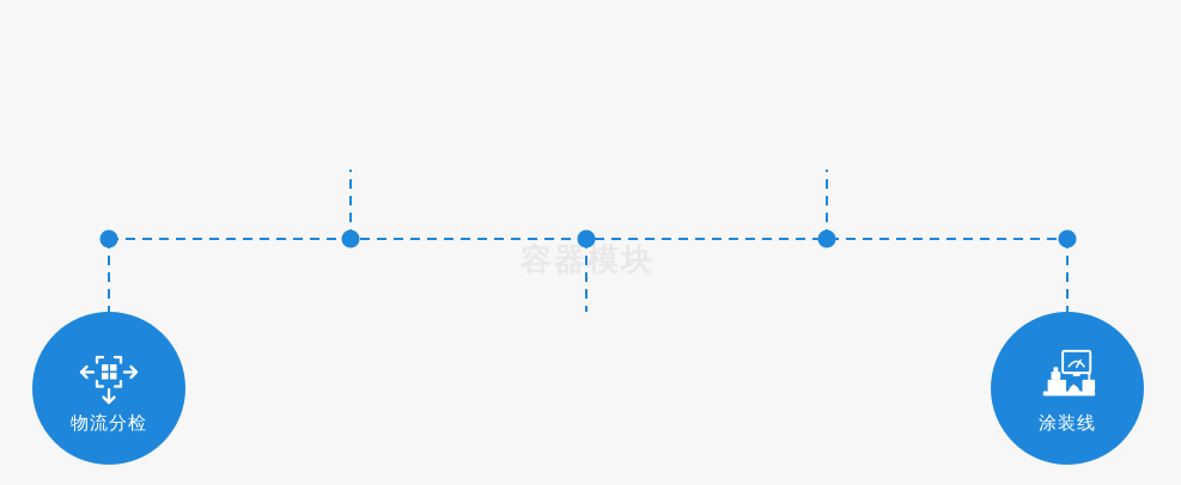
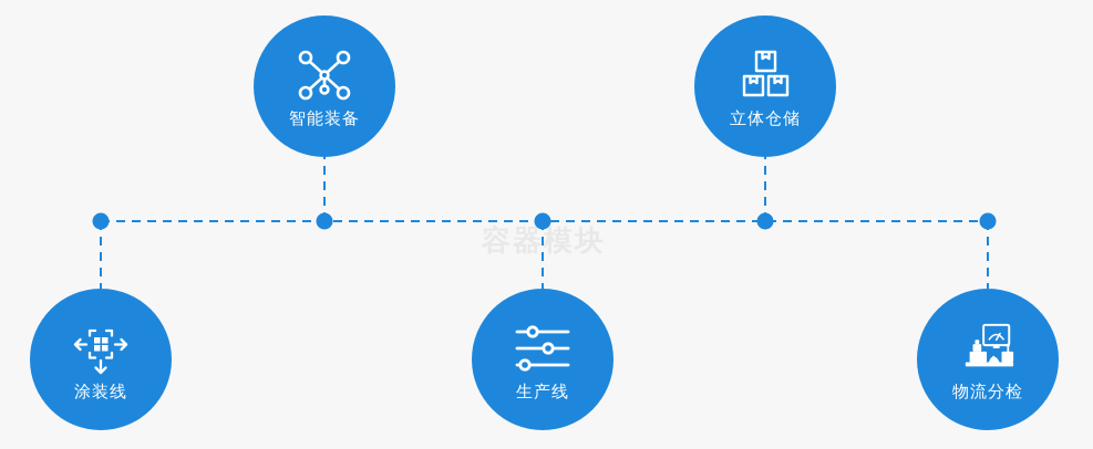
  容器模块
+ 智能装备
+ 立体仓储
- 物流分检
+ 涂装线
+ 生产线
- 涂装线
+ 物流分检
